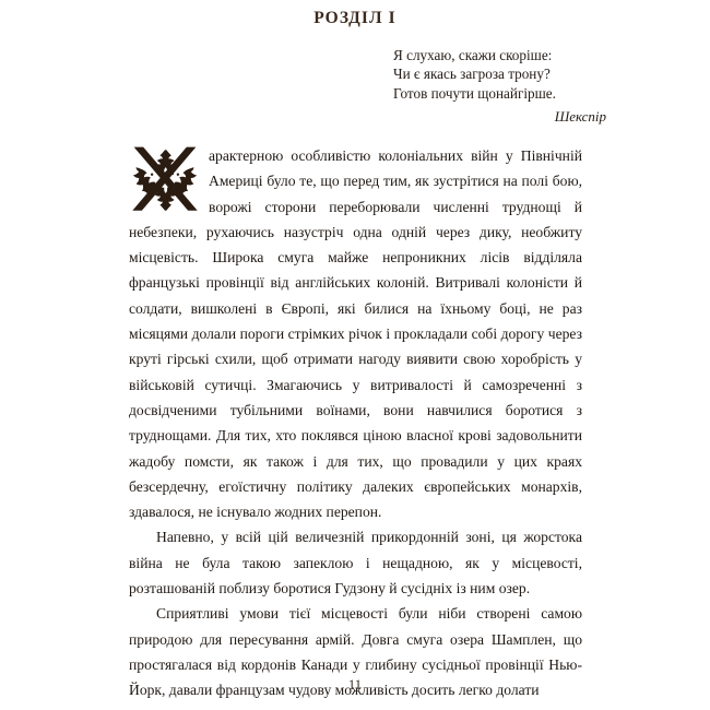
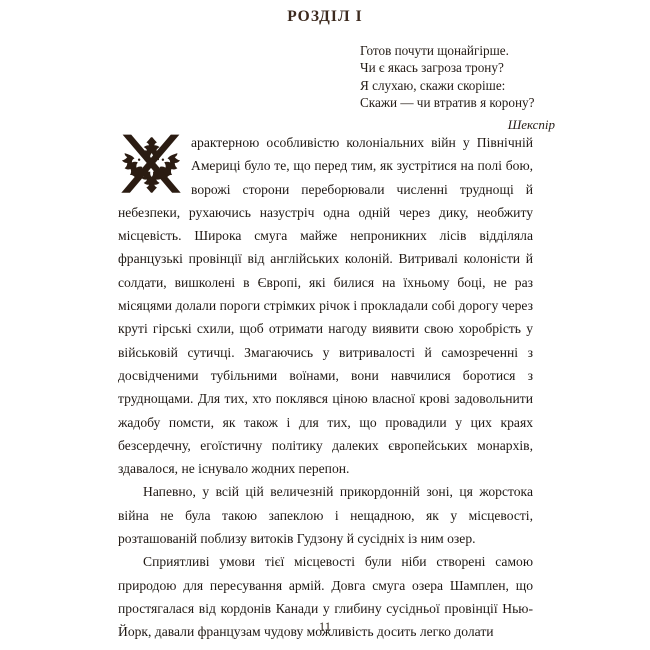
  РОЗДІЛ I
- Я слухаю, скажи скоріше:
+ Готов почути щонайгірше.
  Чи є якась загроза трону?
- Готов почути щонайгірше.
+ Я слухаю, скажи скоріше:
+ Скажи — чи втратив я корону?
  Шекспір
  арактерною особливістю колоніальних війн у Північній Америці було те, що перед тим, як зустрітися на полі бою, ворожі сторони переборювали численні труднощі й небезпеки, рухаючись назустріч одна одній через дику, необжиту місцевість. Широка смуга майже непроникних лісів відділяла французькі провінції від англійських колоній. Витривалі колоністи й солдати, вишколені в Європі, які билися на їхньому боці, не раз місяцями долали пороги стрімких річок і прокладали собі дорогу через круті гірські схили, щоб отримати нагоду виявити свою хоробрість у військовій сутичці. Змагаючись у витривалості й самозреченні з досвідченими тубільними воїнами, вони навчилися боротися з труднощами. Для тих, хто поклявся ціною власної крові задовольнити жадобу помсти, як також і для тих, що провадили у цих краях безсердечну, егоїстичну політику далеких європейських монархів, здавалося, не існувало жодних перепон.
- Напевно, у всій цій величезній прикордонній зоні, ця жорстока війна не була такою запеклою і нещадною, як у місцевості, розташованій поблизу боротися Гудзону й сусідніх із ним озер.
+ Напевно, у всій цій величезній прикордонній зоні, ця жорстока війна не була такою запеклою і нещадною, як у місцевості, розташованій поблизу витоків Гудзону й сусідніх із ним озер.
  Сприятливі умови тієї місцевості були ніби створені самою природою для пересування армій. Довга смуга озера Шамплен, що простягалася від кордонів Канади у глибину сусідньої провінції Нью-Йорк, давали французам чудову можливість досить легко долати
  11
